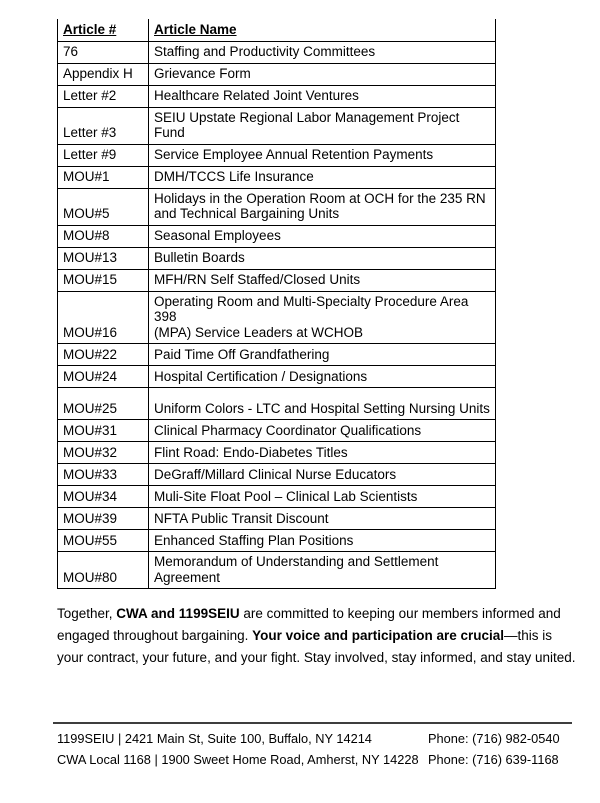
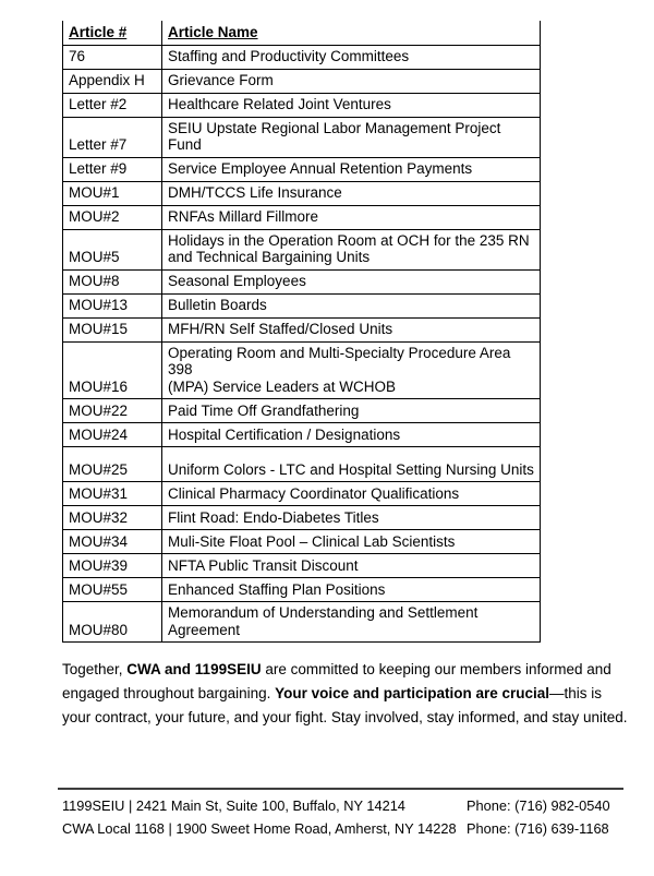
  Article #	Article Name
  76	Staffing and Productivity Committees
  Appendix H	Grievance Form
  Letter #2	Healthcare Related Joint Ventures
- Letter #3	SEIU Upstate Regional Labor Management Project Fund
+ Letter #7	SEIU Upstate Regional Labor Management Project Fund
  Letter #9	Service Employee Annual Retention Payments
  MOU#1	DMH/TCCS Life Insurance
+ MOU#2	RNFAs Millard Fillmore
  MOU#5	Holidays in the Operation Room at OCH for the 235 RN and Technical Bargaining Units
  MOU#8	Seasonal Employees
  MOU#13	Bulletin Boards
  MOU#15	MFH/RN Self Staffed/Closed Units
  MOU#16	Operating Room and Multi-Specialty Procedure Area 398 (MPA) Service Leaders at WCHOB
  MOU#22	Paid Time Off Grandfathering
  MOU#24	Hospital Certification / Designations
  MOU#25	Uniform Colors - LTC and Hospital Setting Nursing Units
  MOU#31	Clinical Pharmacy Coordinator Qualifications
  MOU#32	Flint Road: Endo-Diabetes Titles
- MOU#33	DeGraff/Millard Clinical Nurse Educators
  MOU#34	Muli-Site Float Pool – Clinical Lab Scientists
  MOU#39	NFTA Public Transit Discount
  MOU#55	Enhanced Staffing Plan Positions
  MOU#80	Memorandum of Understanding and Settlement Agreement
  Together, CWA and 1199SEIU are committed to keeping our members informed and engaged throughout bargaining. Your voice and participation are crucial—this is your contract, your future, and your fight. Stay involved, stay informed, and stay united.
  1199SEIU | 2421 Main St, Suite 100, Buffalo, NY 14214
  Phone: (716) 982-0540
  CWA Local 1168 | 1900 Sweet Home Road, Amherst, NY 14228
  Phone: (716) 639-1168
